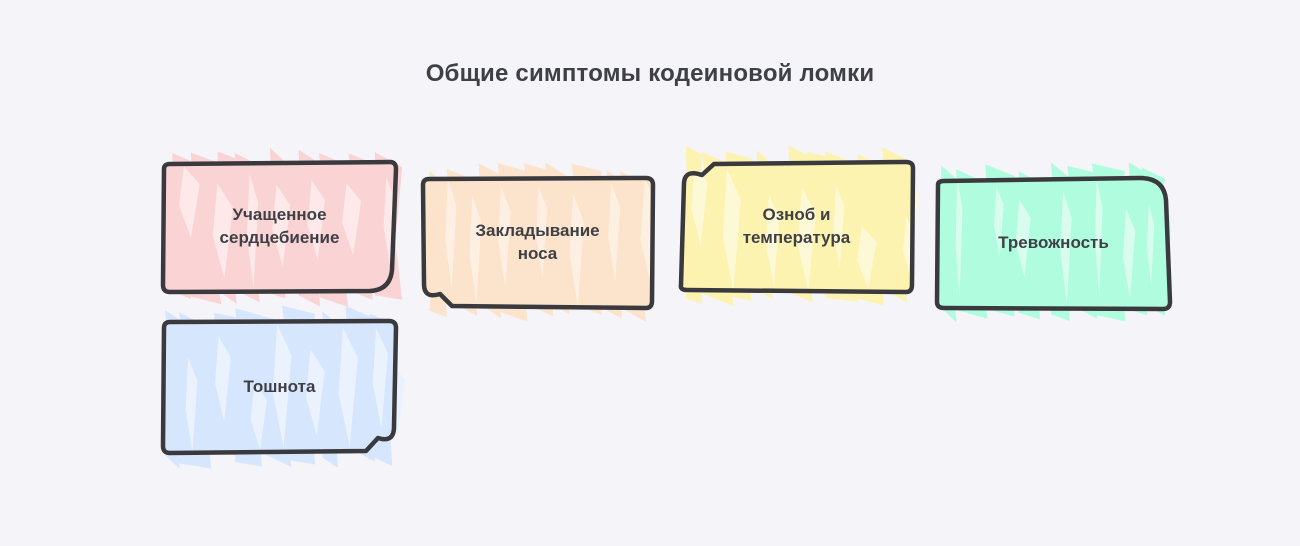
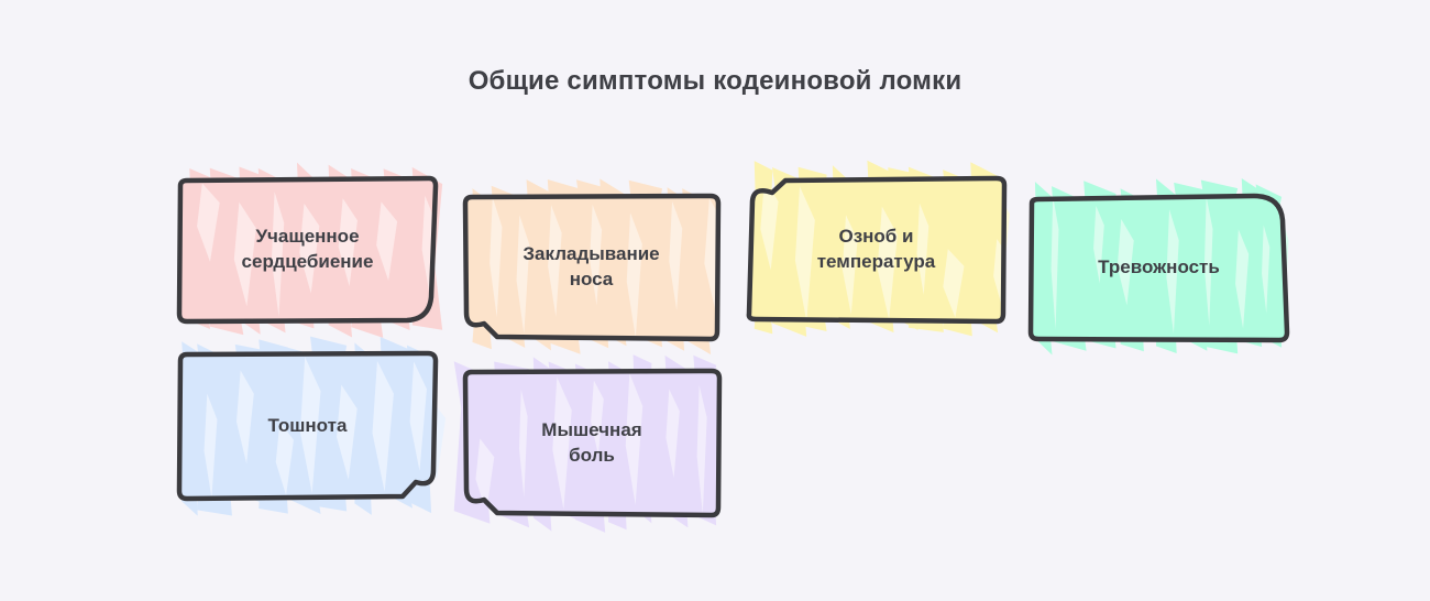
  Общие симптомы кодеиновой ломки
  Учащенное
  сердцебиение
  Закладывание
  носа
  Озноб и
  температура
  Тревожность
  Тошнота
+ Мышечная
+ боль
